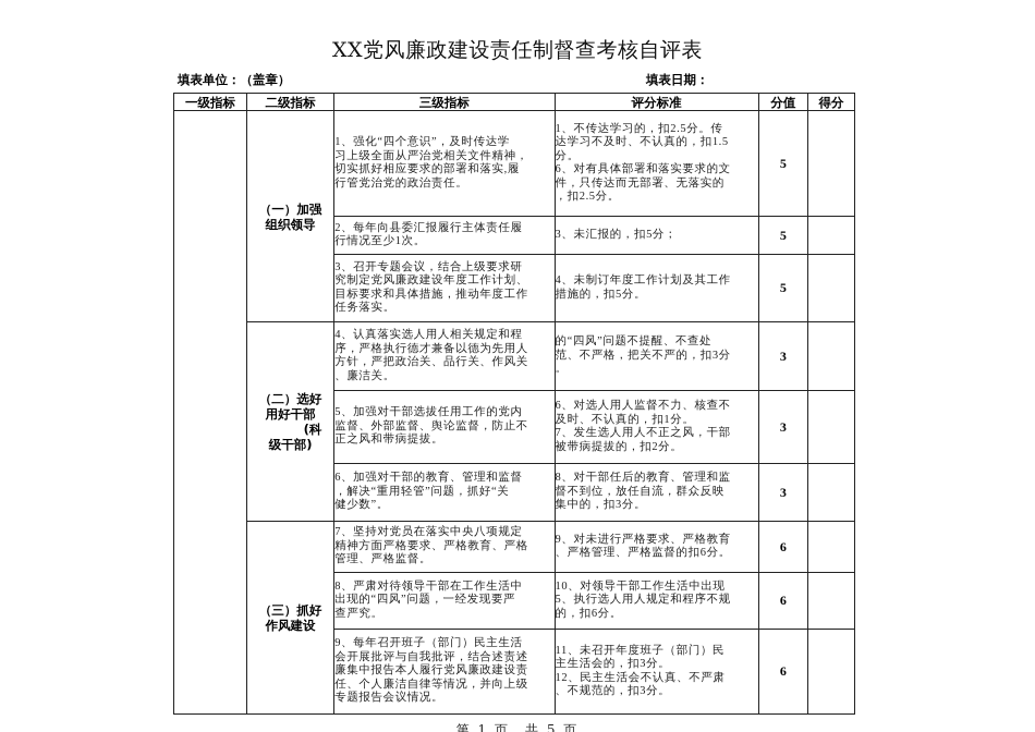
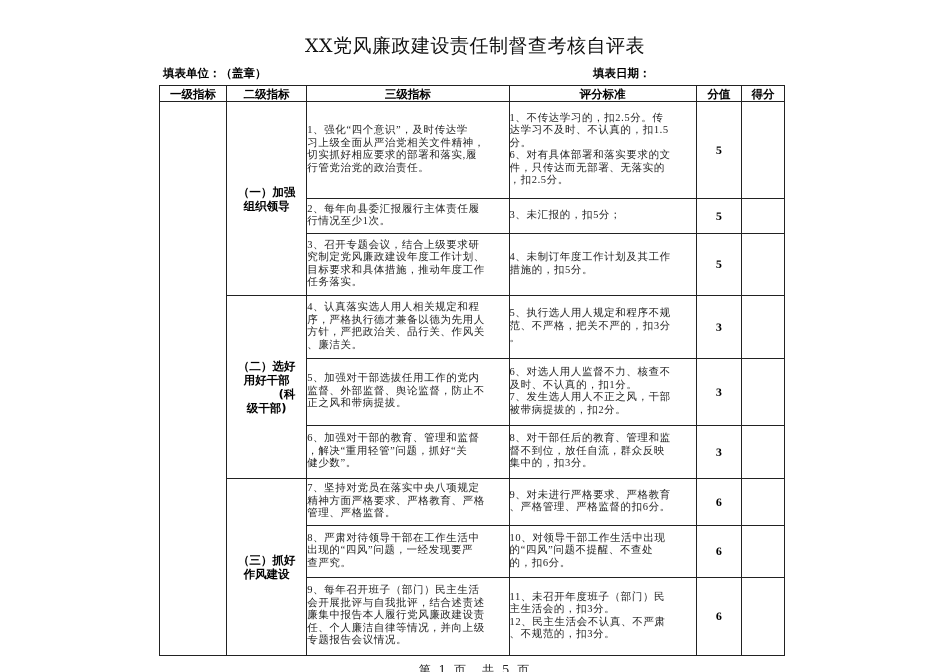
  XX党风廉政建设责任制督查考核自评表
  填表单位：（盖章）
  填表日期：
  一级指标	二级指标	三级指标	评分标准	分值	得分
  	（一）加强组织领导	1、强化“四个意识”，及时传达学习上级全面从严治党相关文件精神，切实抓好相应要求的部署和落实,履行管党治党的政治责任。	1、不传达学习的，扣2.5分。传达学习不及时、不认真的，扣1.5分。6、对有具体部署和落实要求的文件，只传达而无部署、无落实的，扣2.5分。	5
  2、每年向县委汇报履行主体责任履行情况至少1次。	3、未汇报的，扣5分；	5
  3、召开专题会议，结合上级要求研究制定党风廉政建设年度工作计划、目标要求和具体措施，推动年度工作任务落实。	4、未制订年度工作计划及其工作措施的，扣5分。	5
- （二）选好用好干部(科级干部)	4、认真落实选人用人相关规定和程序，严格执行德才兼备以德为先用人方针，严把政治关、品行关、作风关、廉洁关。	的“四风”问题不提醒、不查处范、不严格，把关不严的，扣3分。	3
+ （二）选好用好干部(科级干部)	4、认真落实选人用人相关规定和程序，严格执行德才兼备以德为先用人方针，严把政治关、品行关、作风关、廉洁关。	5、执行选人用人规定和程序不规范、不严格，把关不严的，扣3分。	3
  5、加强对干部选拔任用工作的党内监督、外部监督、舆论监督，防止不正之风和带病提拔。	6、对选人用人监督不力、核查不及时、不认真的，扣1分。7、发生选人用人不正之风，干部被带病提拔的，扣2分。	3
  6、加强对干部的教育、管理和监督，解决“重用轻管”问题，抓好“关健少数”。	8、对干部任后的教育、管理和监督不到位，放任自流，群众反映集中的，扣3分。	3
  （三）抓好作风建设	7、坚持对党员在落实中央八项规定精神方面严格要求、严格教育、严格管理、严格监督。	9、对未进行严格要求、严格教育、严格管理、严格监督的扣6分。	6
- 8、严肃对待领导干部在工作生活中出现的“四风”问题，一经发现要严查严究。	10、对领导干部工作生活中出现5、执行选人用人规定和程序不规的，扣6分。	6
+ 8、严肃对待领导干部在工作生活中出现的“四风”问题，一经发现要严查严究。	10、对领导干部工作生活中出现的“四风”问题不提醒、不查处的，扣6分。	6
  9、每年召开班子（部门）民主生活会开展批评与自我批评，结合述责述廉集中报告本人履行党风廉政建设责任、个人廉洁自律等情况，并向上级专题报告会议情况。	11、未召开年度班子（部门）民主生活会的，扣3分。12、民主生活会不认真、不严肃、不规范的，扣3分。	6
  第 1 页，共 5 页
